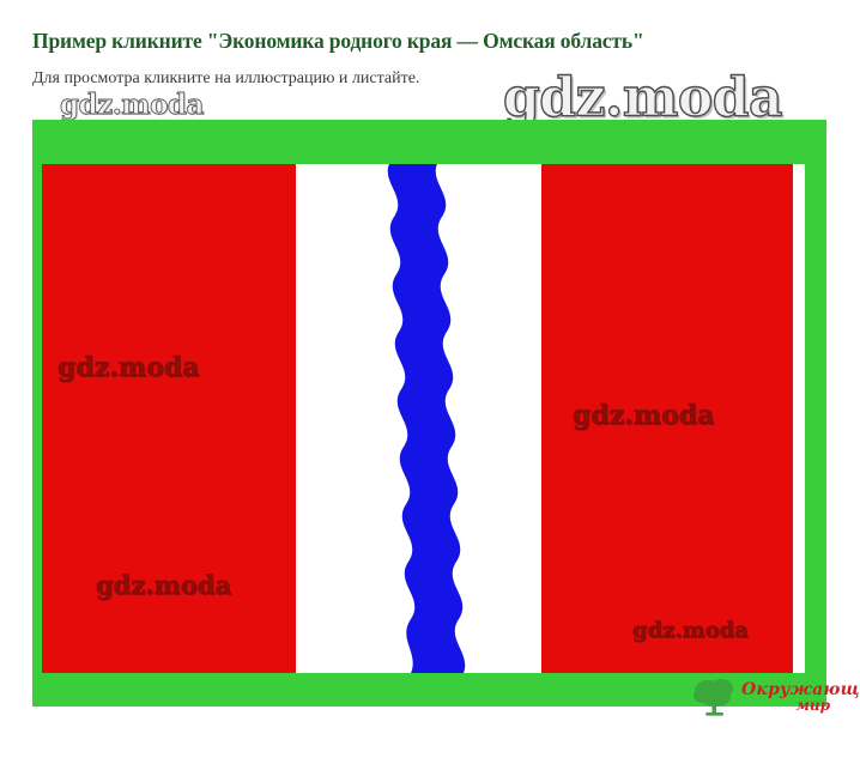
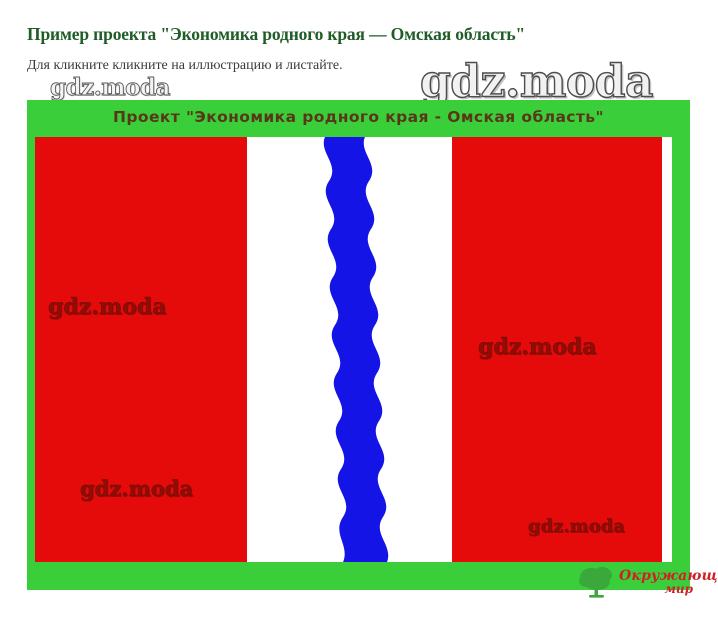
- Пример кликните "Экономика родного края — Омская область"
+ Пример проекта "Экономика родного края — Омская область"
- Для просмотра кликните на иллюстрацию и листайте.
+ Для кликните кликните на иллюстрацию и листайте.
  gdz.moda
  gdz.moda
+ Проект "Экономика родного края - Омская область"
  Окружающ
  мир
  gdz.moda
  gdz.moda
  gdz.moda
  gdz.moda
